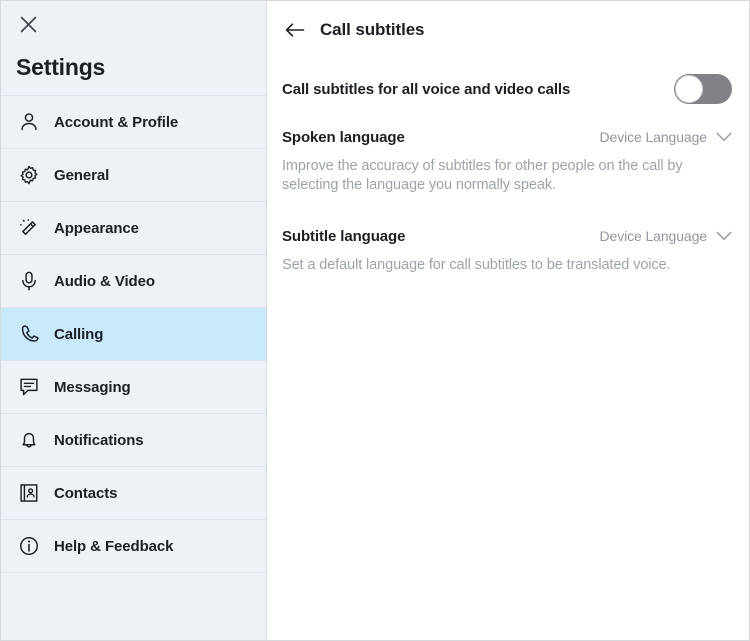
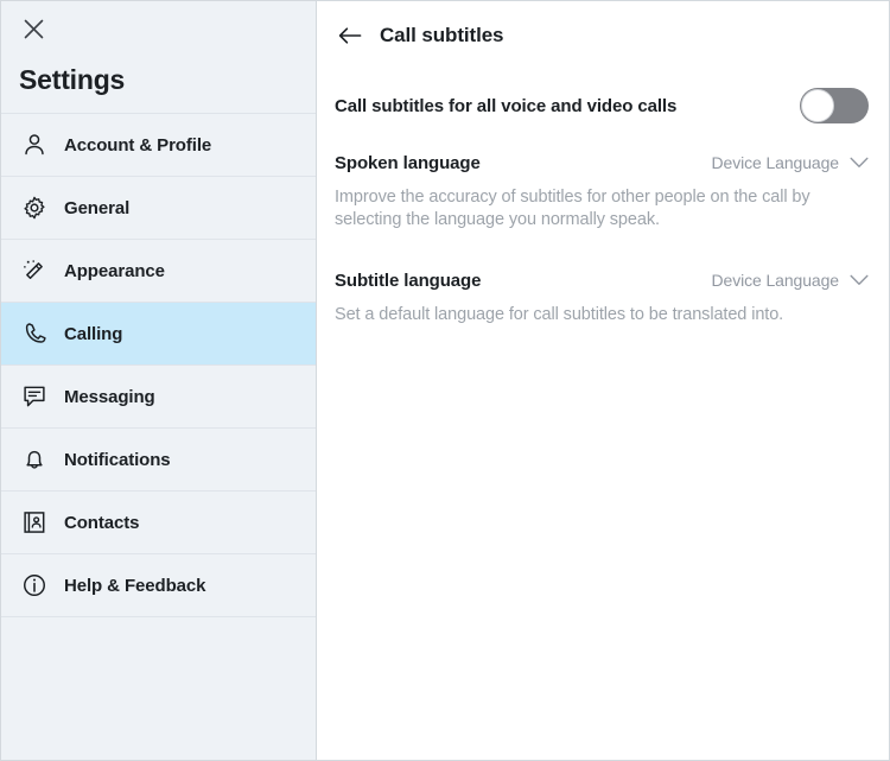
  Settings
  Account & Profile
  General
  Appearance
- Audio & Video
  Calling
  Messaging
  Notifications
  Contacts
  Help & Feedback
  Call subtitles
  Call subtitles for all voice and video calls
  Spoken language
  Device Language
  Improve the accuracy of subtitles for other people on the call by selecting the language you normally speak.
  Subtitle language
  Device Language
- Set a default language for call subtitles to be translated voice.
+ Set a default language for call subtitles to be translated into.
